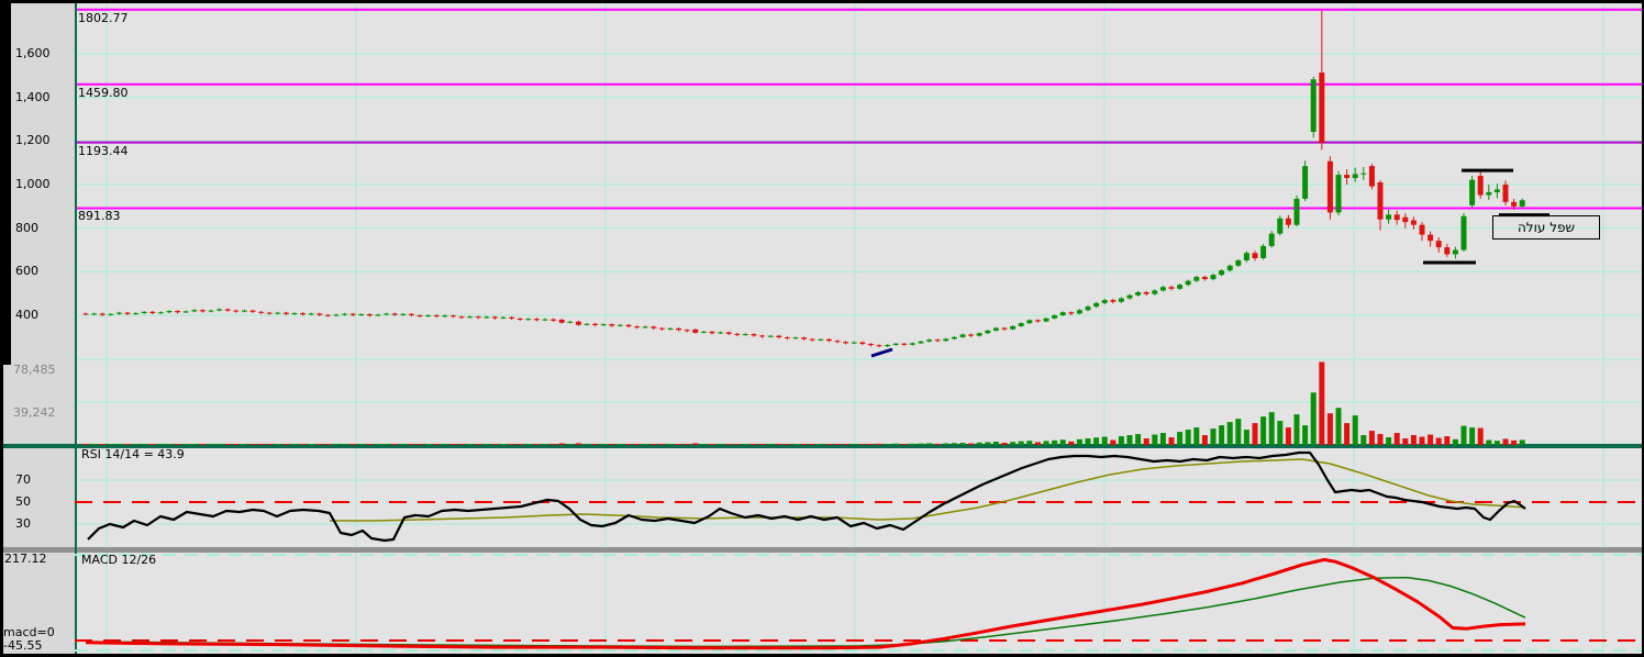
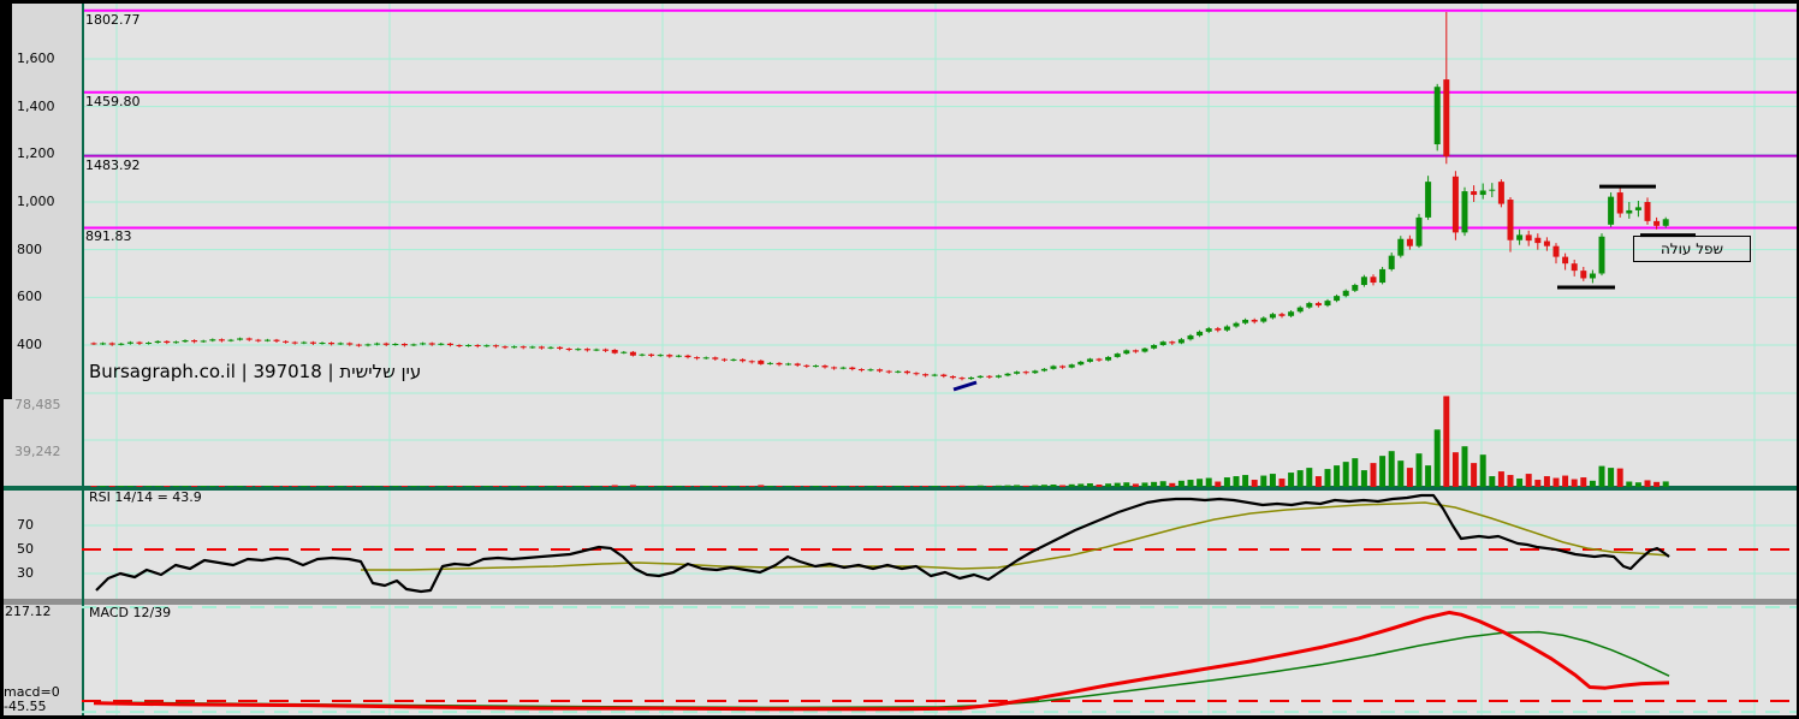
  1,600
  1,400
  1,200
  1,000
  800
  600
  400
  1802.77
  1459.80
- 1193.44
+ 1483.92
  891.83
  78,485
  39,242
  70
  50
  30
+ Bursagraph.co.il | 397018 | עין שלישית
  RSI 14/14 = 43.9
- MACD 12/26
+ MACD 12/39
  217.12
  macd=0
  -45.55
  שפל עולה
